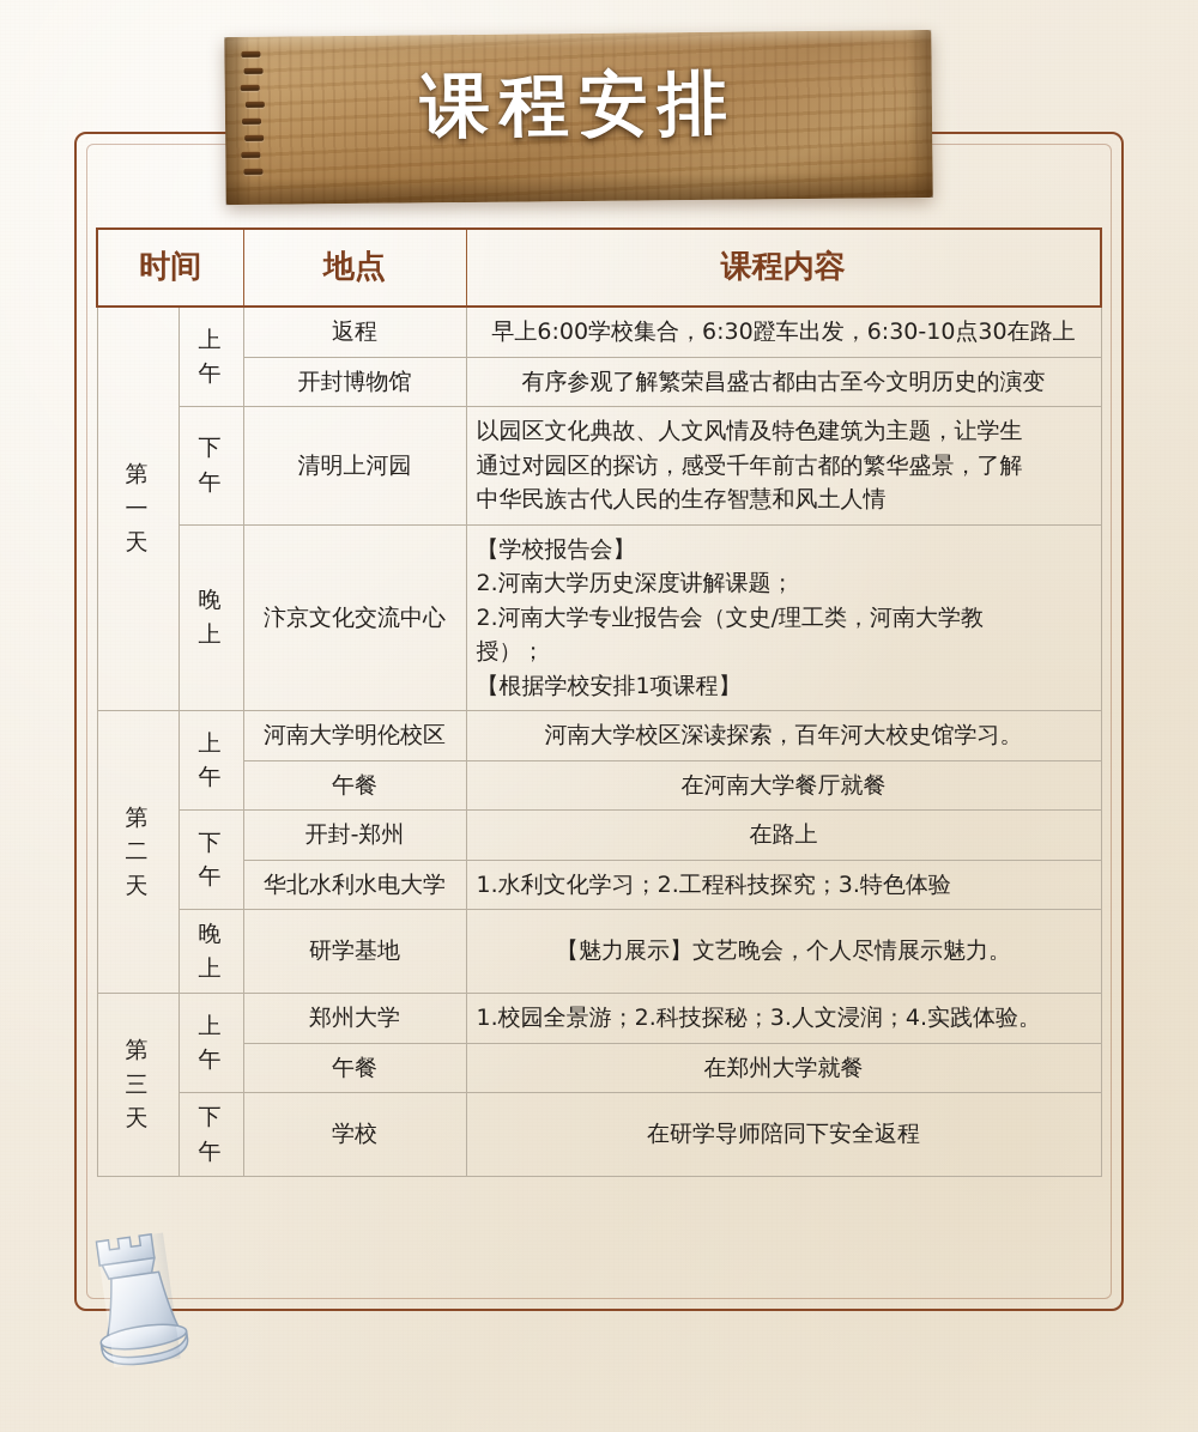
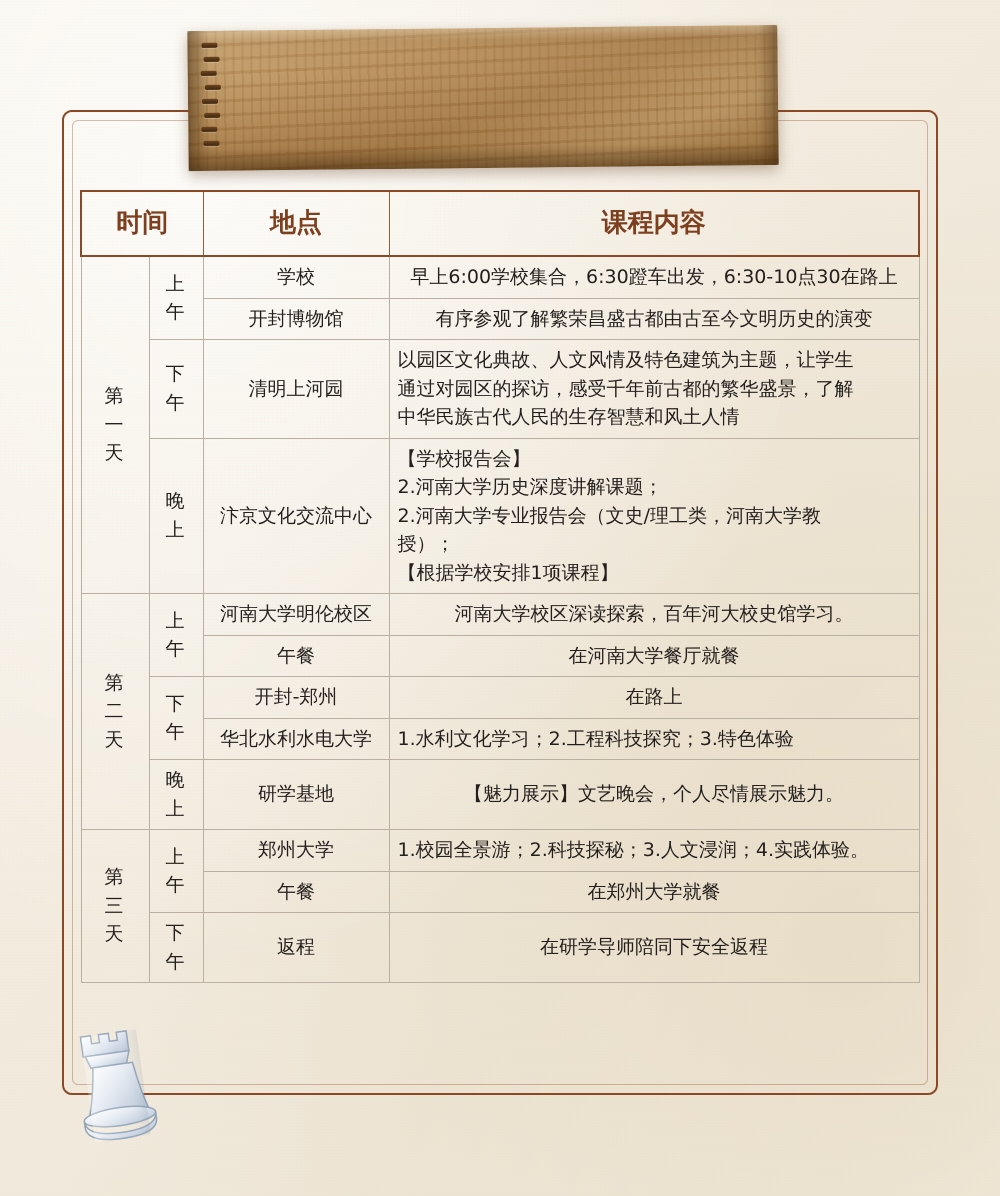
- 课程安排
  时间	地点	课程内容
- 第一天	上午	返程	早上6:00学校集合，6:30蹬车出发，6:30-10点30在路上
+ 第一天	上午	学校	早上6:00学校集合，6:30蹬车出发，6:30-10点30在路上
  开封博物馆	有序参观了解繁荣昌盛古都由古至今文明历史的演变
  下午	清明上河园	以园区文化典故、人文风情及特色建筑为主题，让学生通过对园区的探访，感受千年前古都的繁华盛景，了解中华民族古代人民的生存智慧和风土人情
  晚上	汴京文化交流中心	【学校报告会】2.河南大学历史深度讲解课题；2.河南大学专业报告会（文史/理工类，河南大学教授）；【根据学校安排1项课程】
  第二天	上午	河南大学明伦校区	河南大学校区深读探索，百年河大校史馆学习。
  午餐	在河南大学餐厅就餐
  下午	开封-郑州	在路上
  华北水利水电大学	1.水利文化学习；2.工程科技探究；3.特色体验
  晚上	研学基地	【魅力展示】文艺晚会，个人尽情展示魅力。
  第三天	上午	郑州大学	1.校园全景游；2.科技探秘；3.人文浸润；4.实践体验。
  午餐	在郑州大学就餐
- 下午	学校	在研学导师陪同下安全返程
+ 下午	返程	在研学导师陪同下安全返程
